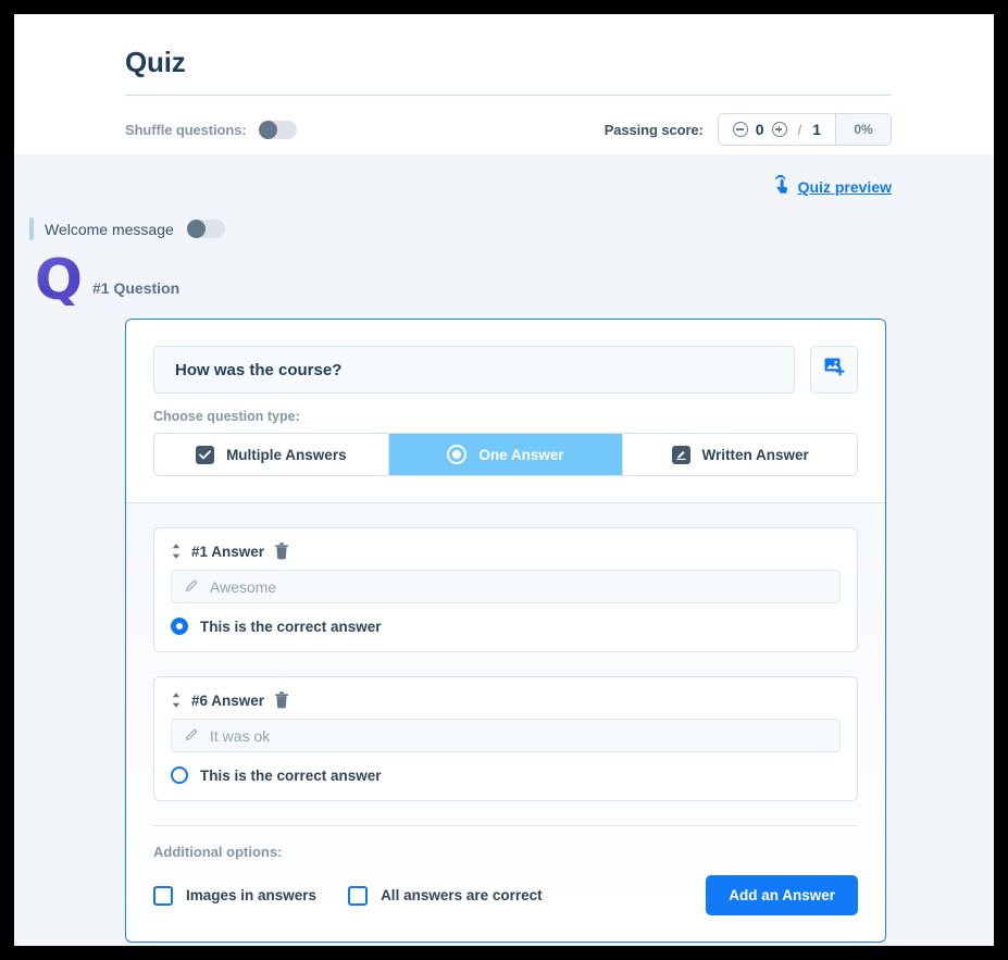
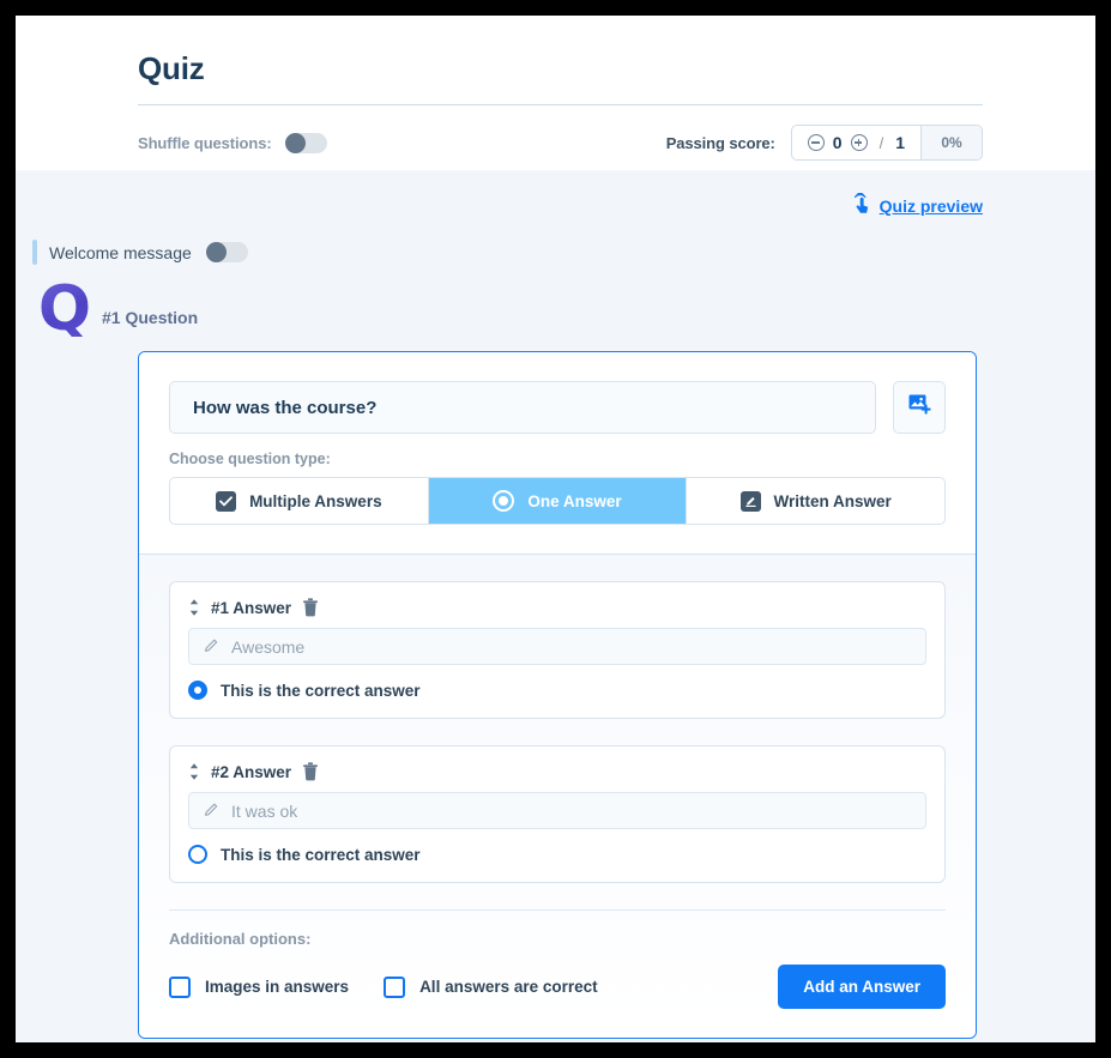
  Quiz
  Shuffle questions:
  Passing score:
  0
  /
  1
  0%
  Quiz preview
  Welcome message
  Q
  #1 Question
  How was the course?
  Choose question type:
  Multiple Answers
  One Answer
  Written Answer
  #1 Answer
  Awesome
  This is the correct answer
- #6 Answer
+ #2 Answer
  It was ok
  This is the correct answer
  Additional options:
  Images in answers
  All answers are correct
  Add an Answer
